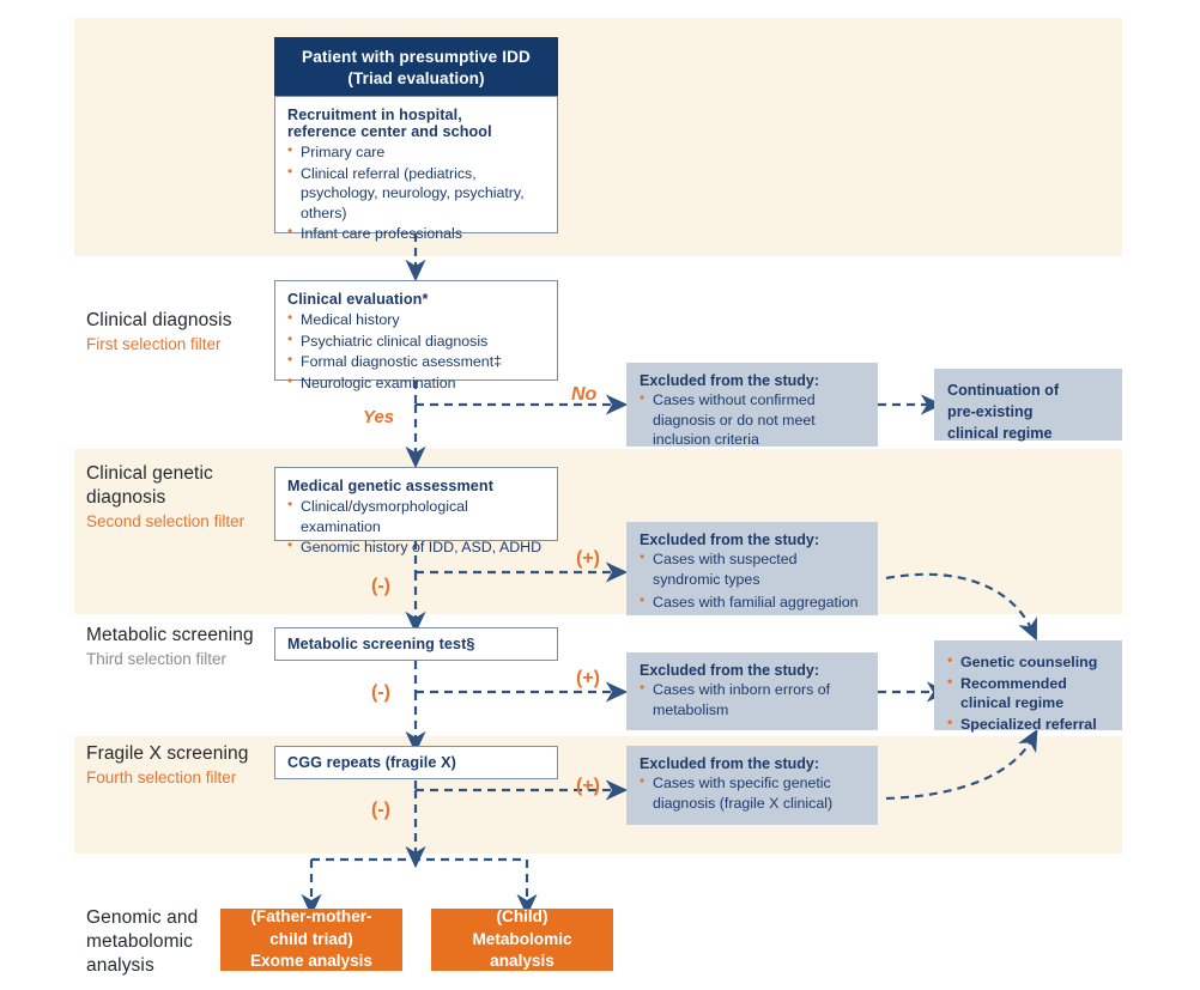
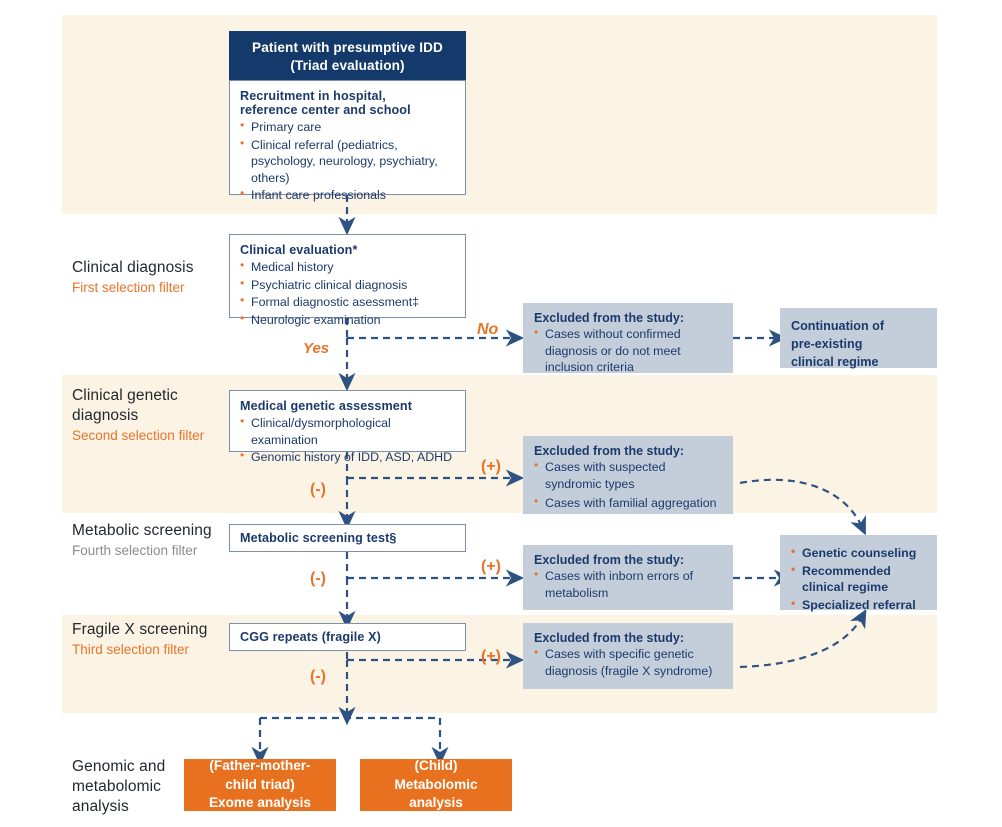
  Clinical diagnosis
  First selection filter
  Clinical genetic diagnosis
  Second selection filter
  Metabolic screening
- Third selection filter
+ Fourth selection filter
  Fragile X screening
- Fourth selection filter
+ Third selection filter
  Genomic and metabolomic analysis
  Patient with presumptive IDD
  (Triad evaluation)
  Recruitment in hospital,
  reference center and school
  Primary care
  Clinical referral (pediatrics, psychology, neurology, psychiatry, others)
  Infant care professionals
  Clinical evaluation*
  Medical history
  Psychiatric clinical diagnosis
  Formal diagnostic asessment‡
  Neurologic examination
  Medical genetic assessment
  Clinical/dysmorphological examination
  Genomic history of IDD, ASD, ADHD
  Metabolic screening test§
  CGG repeats (fragile X)
  Excluded from the study:
  Cases without confirmed diagnosis or do not meet inclusion criteria
  Continuation of
  pre-existing
  clinical regime
  Excluded from the study:
  Cases with suspected syndromic types
  Cases with familial aggregation
  Excluded from the study:
  Cases with inborn errors of metabolism
  Genetic counseling
  Recommended clinical regime
  Specialized referral
  Excluded from the study:
- Cases with specific genetic diagnosis (fragile X clinical)
+ Cases with specific genetic diagnosis (fragile X syndrome)
  (Father-mother-
  child triad)
  Exome analysis
  (Child)
  Metabolomic
  analysis
  No
  Yes
  (+)
  (-)
  (+)
  (-)
  (+)
  (-)
